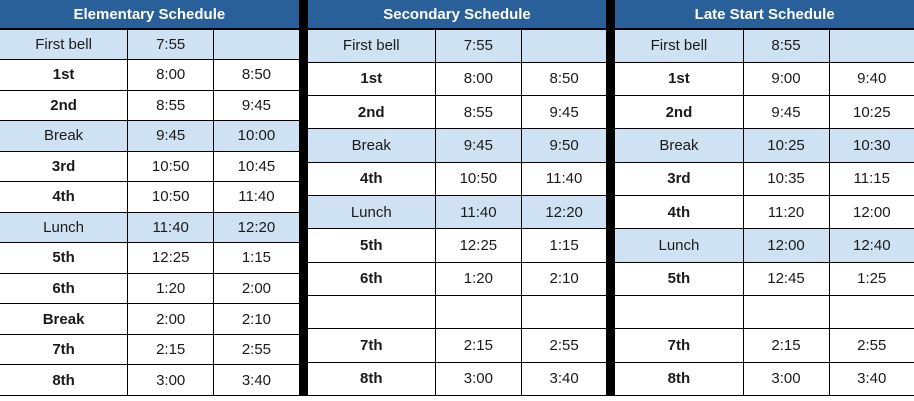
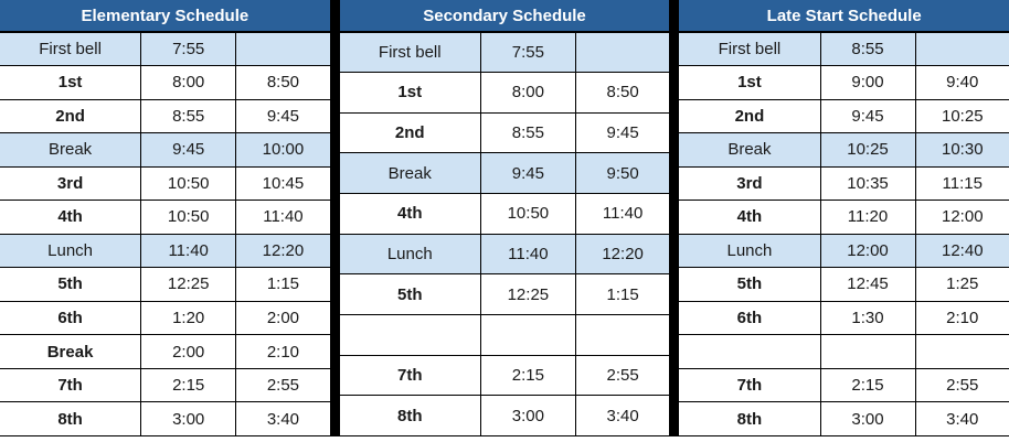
  Elementary Schedule
  First bell	7:55
  1st	8:00	8:50
  2nd	8:55	9:45
  Break	9:45	10:00
  3rd	10:50	10:45
  4th	10:50	11:40
  Lunch	11:40	12:20
  5th	12:25	1:15
  6th	1:20	2:00
  Break	2:00	2:10
  7th	2:15	2:55
  8th	3:00	3:40
  Secondary Schedule
  First bell	7:55
  1st	8:00	8:50
  2nd	8:55	9:45
  Break	9:45	9:50
  4th	10:50	11:40
  Lunch	11:40	12:20
  5th	12:25	1:15
- 6th	1:20	2:10
  7th	2:15	2:55
  8th	3:00	3:40
  Late Start Schedule
  First bell	8:55
  1st	9:00	9:40
  2nd	9:45	10:25
  Break	10:25	10:30
  3rd	10:35	11:15
  4th	11:20	12:00
  Lunch	12:00	12:40
  5th	12:45	1:25
+ 6th	1:30	2:10
  7th	2:15	2:55
  8th	3:00	3:40
